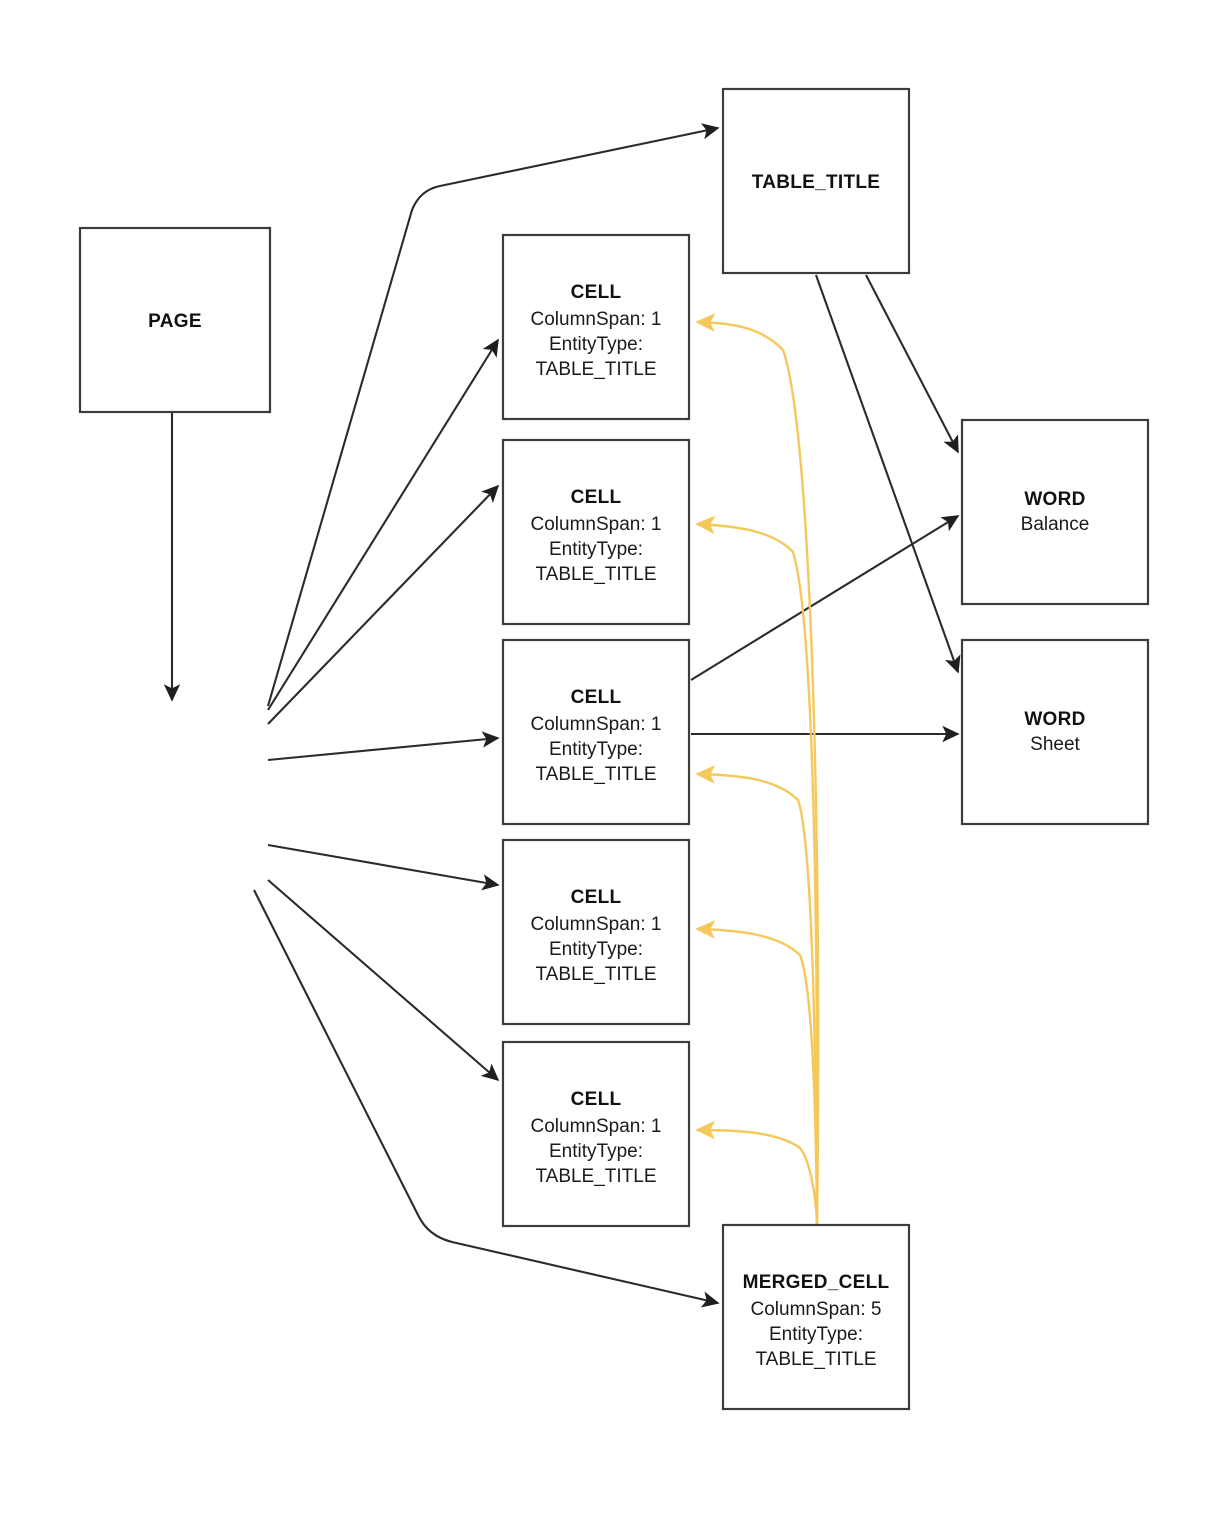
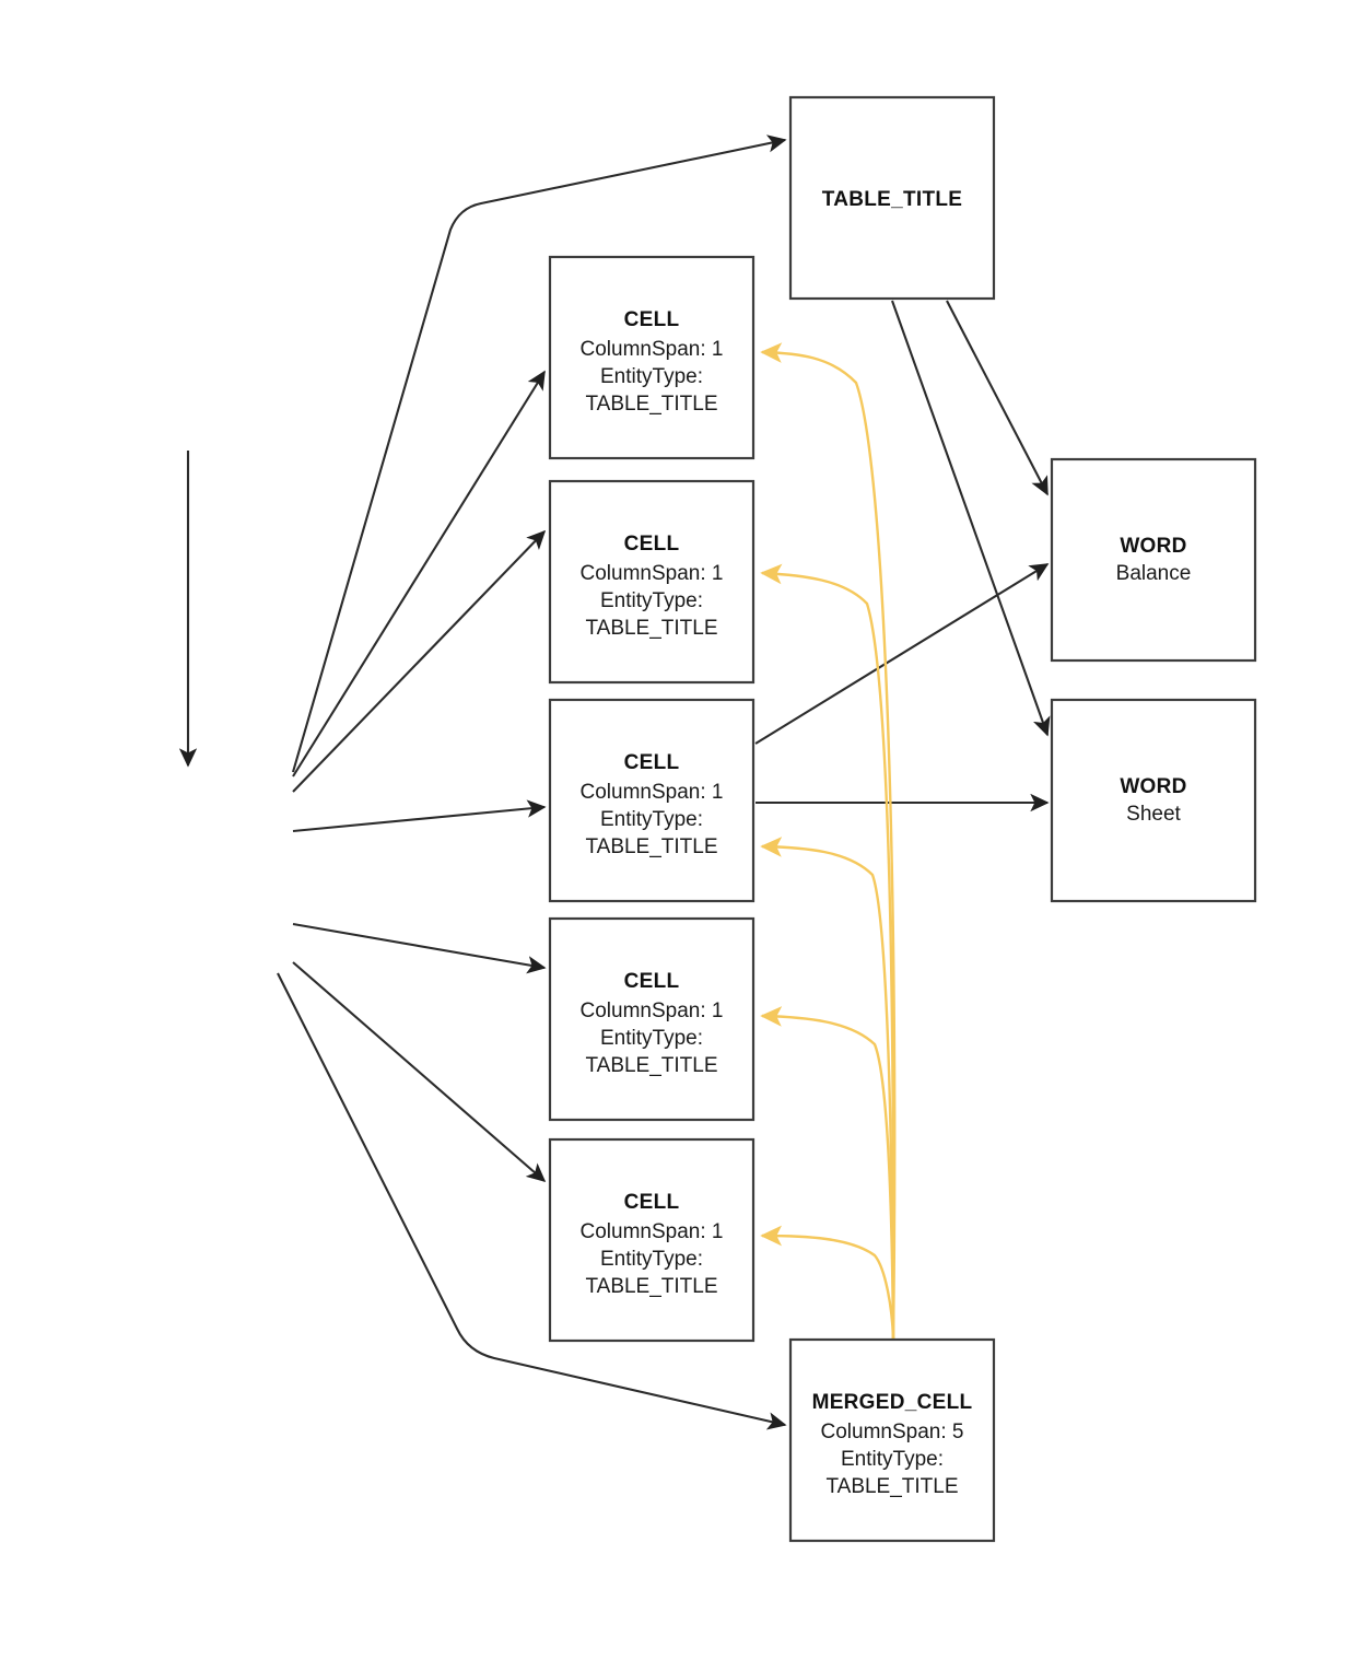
- PAGE
  TABLE_TITLE
  WORD
  Balance
  WORD
  Sheet
  CELL
  ColumnSpan: 1
  EntityType:
  TABLE_TITLE
  CELL
  ColumnSpan: 1
  EntityType:
  TABLE_TITLE
  CELL
  ColumnSpan: 1
  EntityType:
  TABLE_TITLE
  CELL
  ColumnSpan: 1
  EntityType:
  TABLE_TITLE
  CELL
  ColumnSpan: 1
  EntityType:
  TABLE_TITLE
  MERGED_CELL
  ColumnSpan: 5
  EntityType:
  TABLE_TITLE
